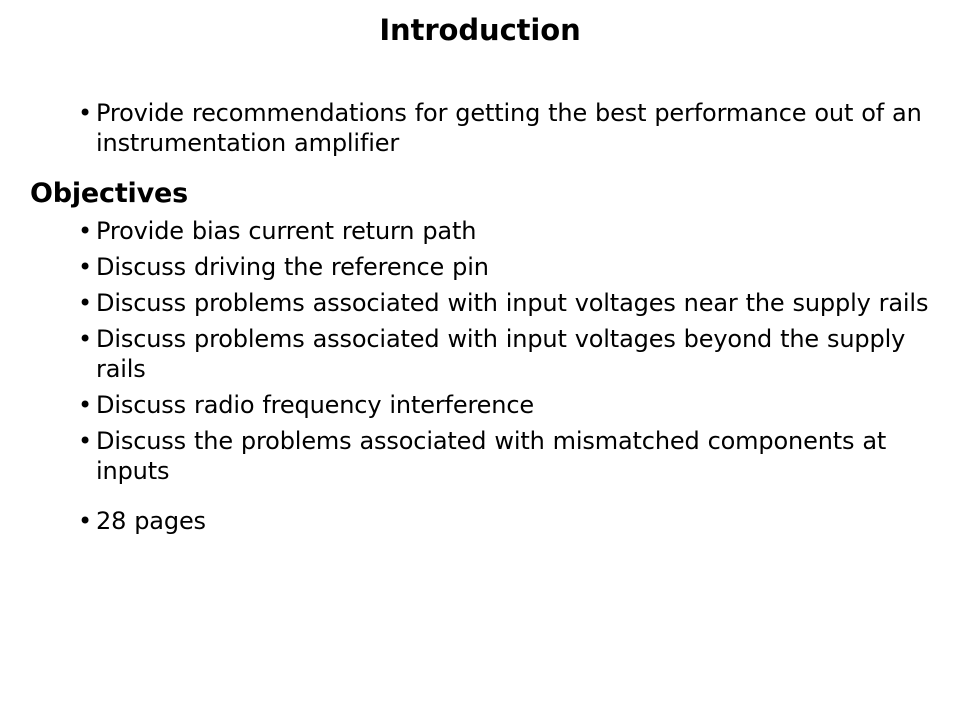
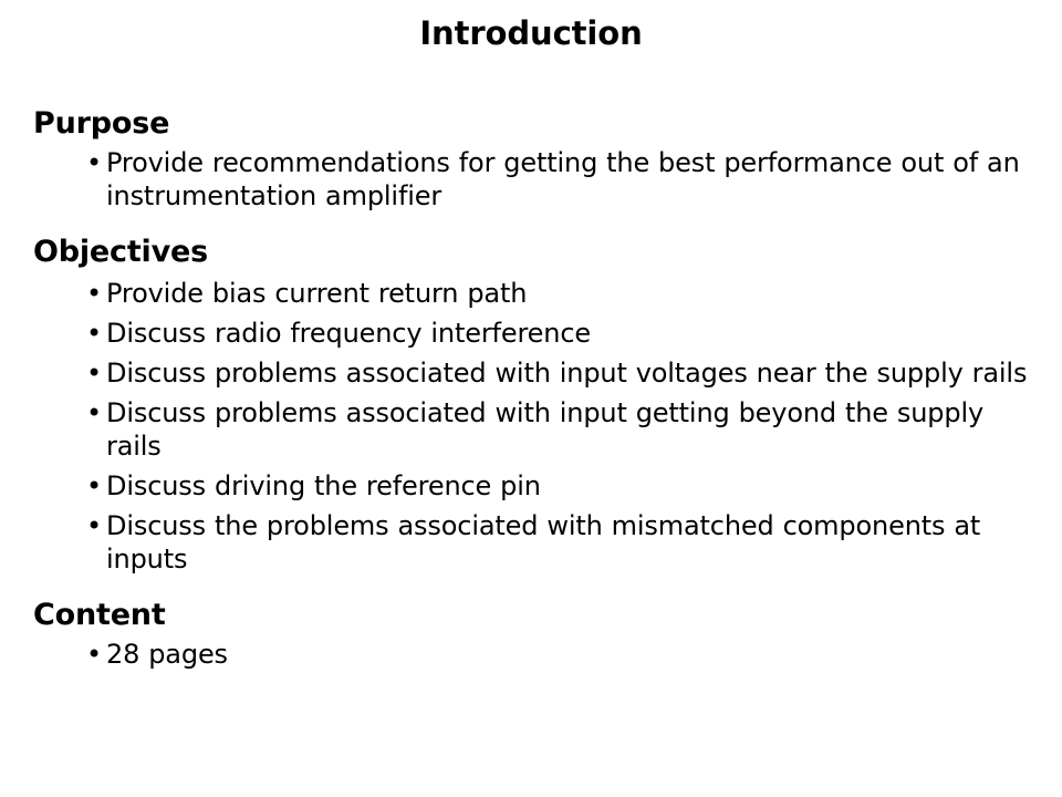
  Introduction
+ Purpose
  •
  Provide recommendations for getting the best performance out of an instrumentation amplifier
  Objectives
  •
  Provide bias current return path
  •
- Discuss driving the reference pin
+ Discuss radio frequency interference
  •
  Discuss problems associated with input voltages near the supply rails
  •
- Discuss problems associated with input voltages beyond the supply rails
+ Discuss problems associated with input getting beyond the supply rails
  •
- Discuss radio frequency interference
+ Discuss driving the reference pin
  •
  Discuss the problems associated with mismatched components at inputs
+ Content
  •
  28 pages
